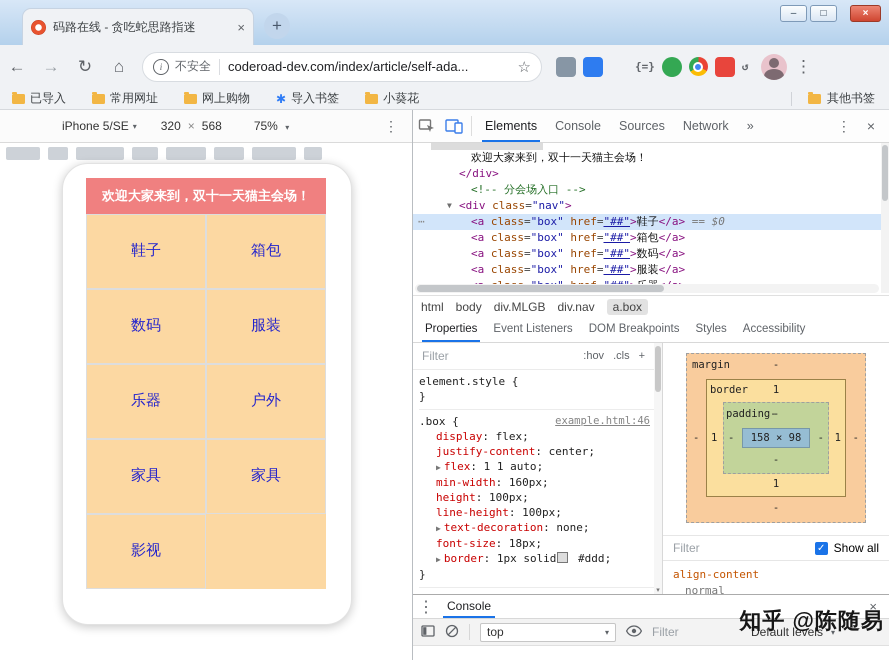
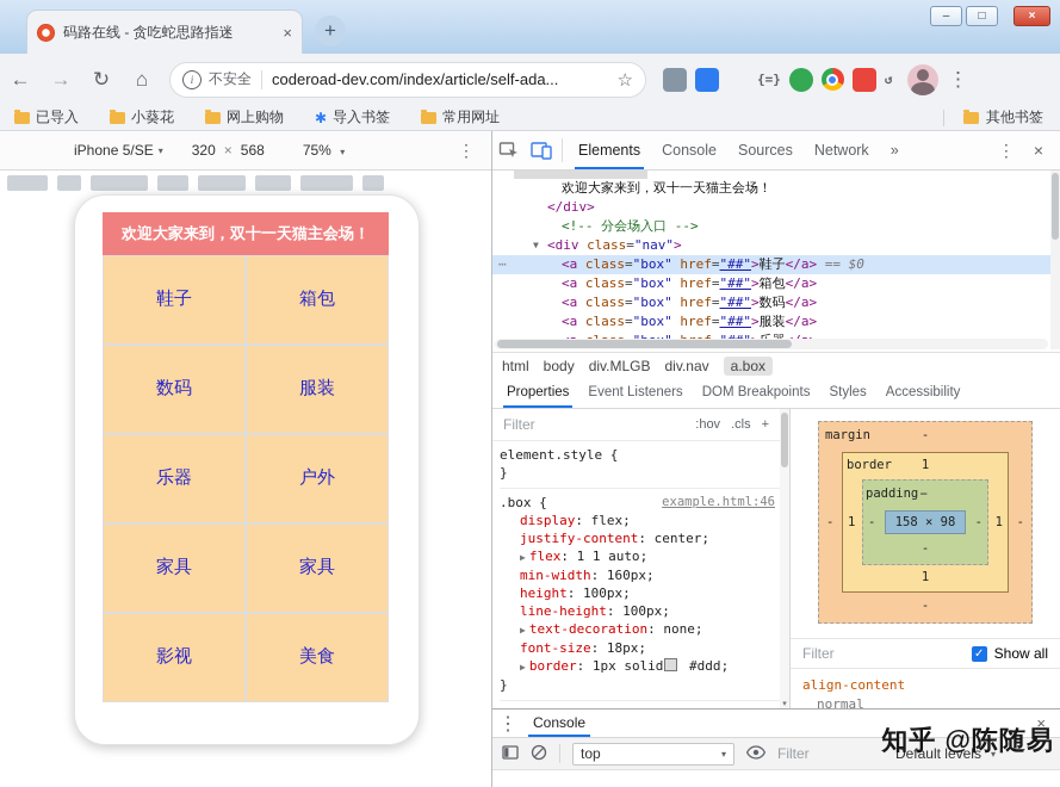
  码路在线 - 贪吃蛇思路指迷
  ×
  +
  –
  □
  ×
  ←
  →
  ↻
  ⌂
  i
  不安全
  coderoad-dev.com/index/article/self-ada...
  ☆
  {=}
  ↺
  ⋮
  已导入
- 常用网址
+ 小葵花
  网上购物
  ✱
  导入书签
- 小葵花
+ 常用网址
  其他书签
  iPhone 5/SE
  ▾
  320
  ×
  568
  75% ▾
  ⋮
  欢迎大家来到，双十一天猫主会场！
  鞋子
  箱包
  数码
  服装
  乐器
  户外
  家具
  家具
  影视
+ 美食
  Elements
  Console
  Sources
  Network
  »
  ⋮
  ×
  欢迎大家来到，双十一天猫主会场！
  </div>
  <!-- 分会场入口 -->
  ▼ <div class="nav">
  ⋯
  <a class="box" href="##">鞋子</a> == $0
  <a class="box" href="##">箱包</a>
  <a class="box" href="##">数码</a>
  <a class="box" href="##">服装</a>
  html
  body
  div.MLGB
  div.nav
  a.box
  Properties
  Event Listeners
  DOM Breakpoints
  Styles
  Accessibility
  Filter
  :hov
  .cls
  +
  element.style {
  }
  example.html:46
  .box {
  display: flex;
  justify-content: center;
  ▶ flex: 1 1 auto;
  min-width: 160px;
  height: 100px;
  line-height: 100px;
  ▶ text-decoration: none;
  font-size: 18px;
  ▶ border: 1px solid #ddd;
  }
  158 × 98
  margin
  border
  padding-
  -
  1
  -
  -
  1
  -
  -
  1
  -
  -
  1
  -
  Filter
  ✓
  Show all
  align-content
  normal
  ⋮
  Console
  ×
  top
  ▾
  Filter
  Default levels
  ▾
  知乎 @陈随易
